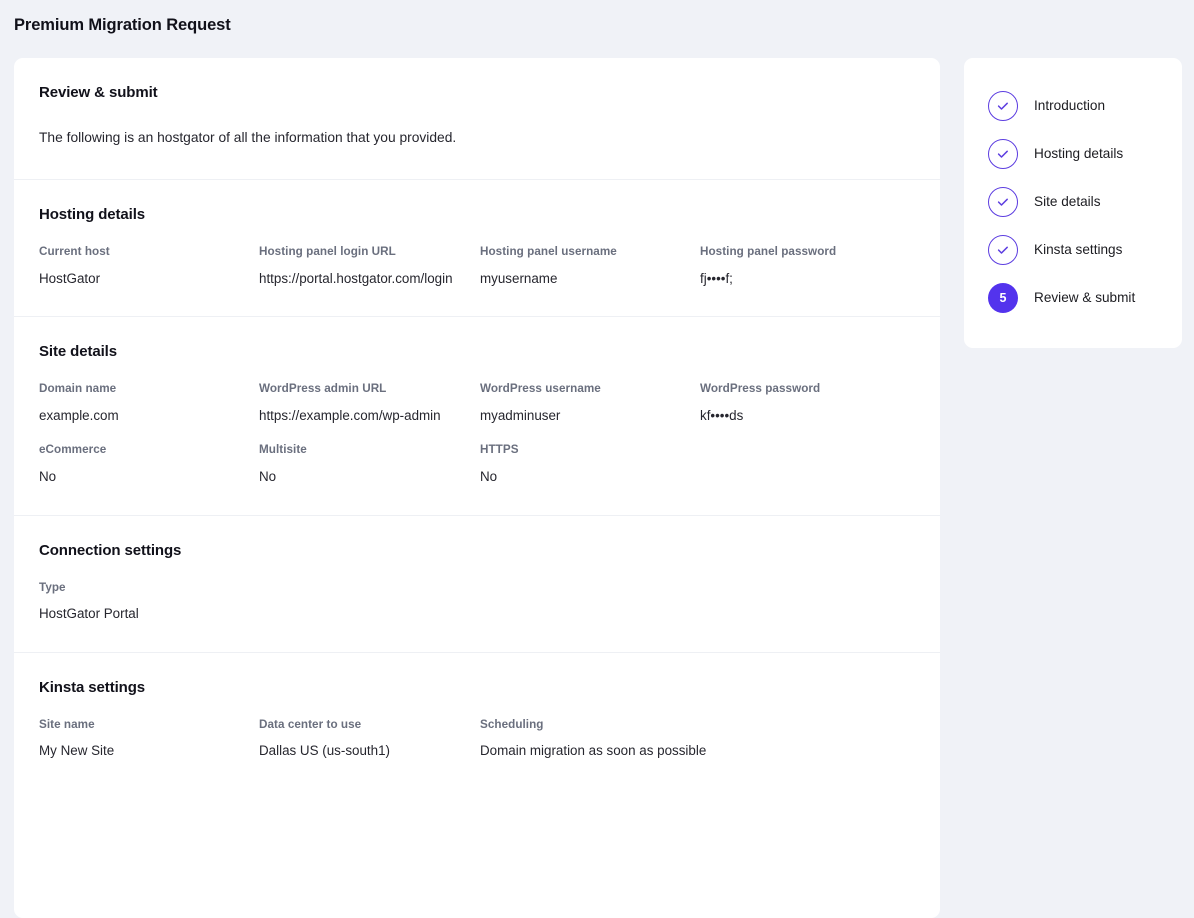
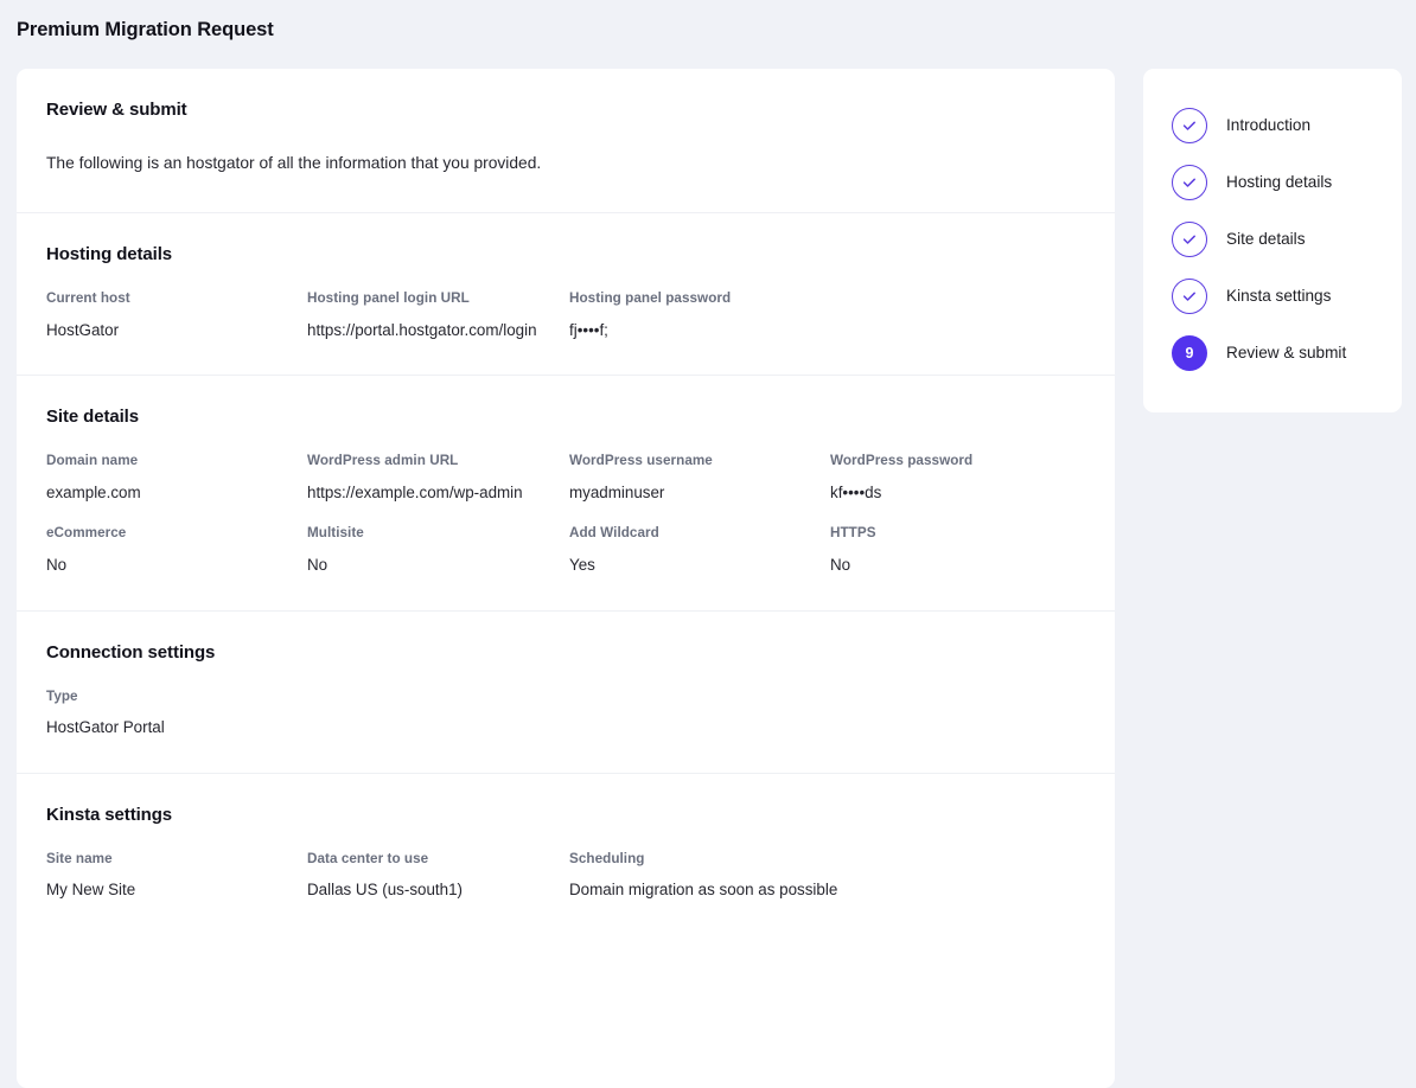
  Premium Migration Request
  Review & submit
  The following is an hostgator of all the information that you provided.
  Hosting details
  Current host
  HostGator
  Hosting panel login URL
  https://portal.hostgator.com/login
- Hosting panel username
- myusername
  Hosting panel password
  fj••••f;
  Site details
  Domain name
  example.com
  WordPress admin URL
  https://example.com/wp-admin
  WordPress username
  myadminuser
  WordPress password
  kf••••ds
  eCommerce
  No
  Multisite
  No
+ Add Wildcard
+ Yes
  HTTPS
  No
  Connection settings
  Type
  HostGator Portal
  Kinsta settings
  Site name
  My New Site
  Data center to use
  Dallas US (us-south1)
  Scheduling
  Domain migration as soon as possible
  Introduction
  Hosting details
  Site details
  Kinsta settings
- 5
+ 9
  Review & submit
